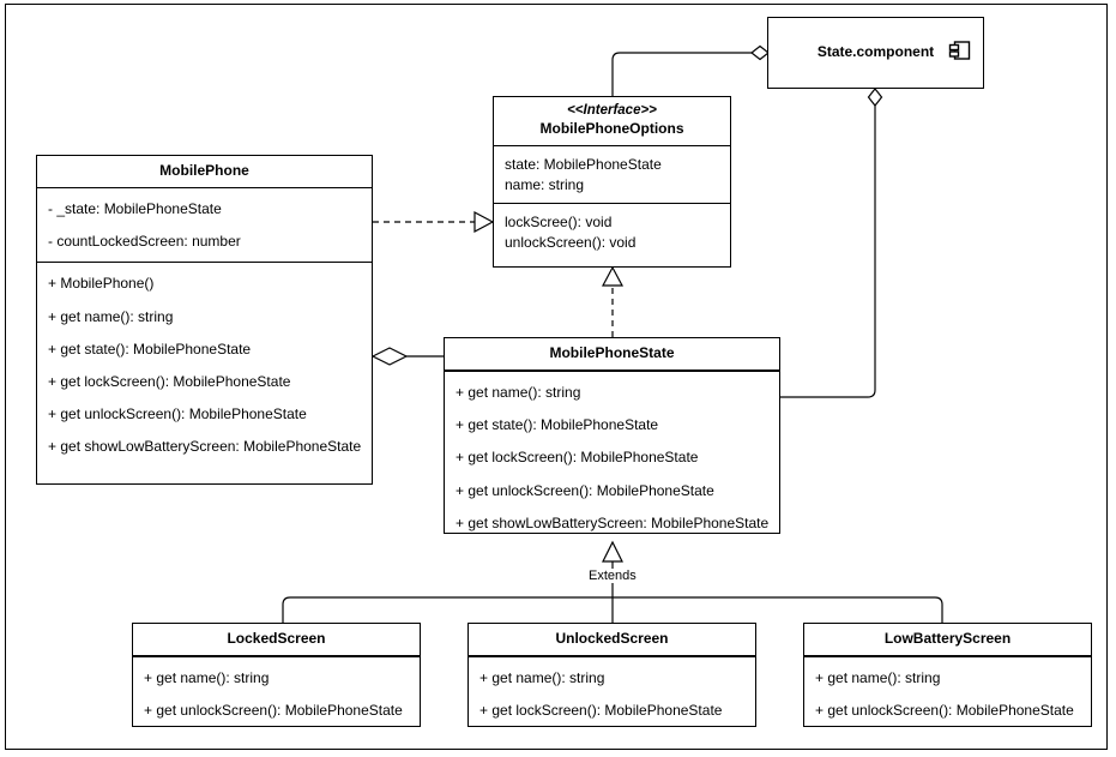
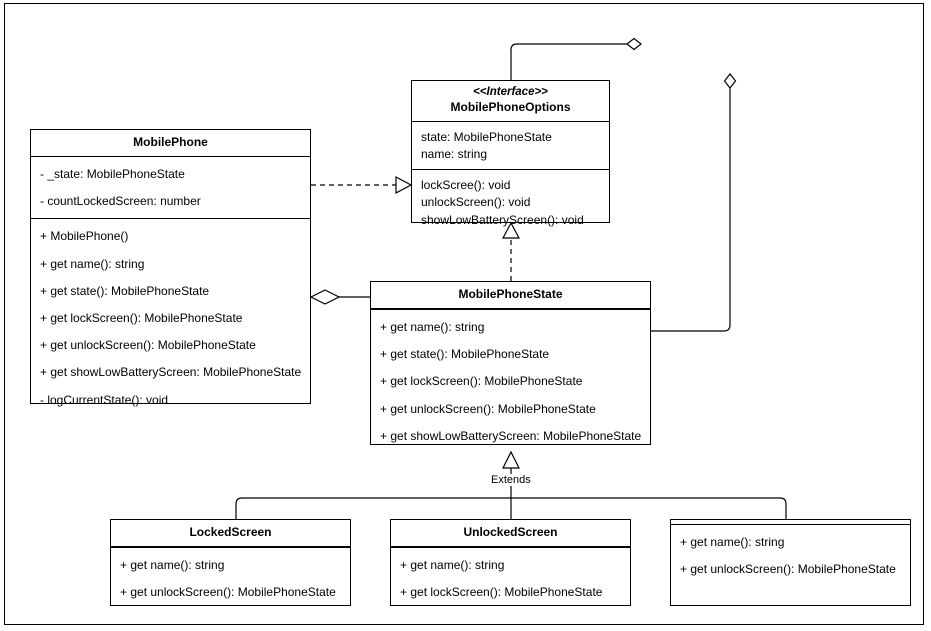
- State.component
  <<Interface>>
  MobilePhoneOptions
  state: MobilePhoneState
  name: string
  lockScree(): void
  unlockScreen(): void
+ showLowBatteryScreen(): void
  MobilePhone
  - _state: MobilePhoneState
  - countLockedScreen: number
  + MobilePhone()
  + get name(): string
  + get state(): MobilePhoneState
  + get lockScreen(): MobilePhoneState
  + get unlockScreen(): MobilePhoneState
  + get showLowBatteryScreen: MobilePhoneState
+ - logCurrentState(): void
  MobilePhoneState
  + get name(): string
  + get state(): MobilePhoneState
  + get lockScreen(): MobilePhoneState
  + get unlockScreen(): MobilePhoneState
  + get showLowBatteryScreen: MobilePhoneState
  LockedScreen
  + get name(): string
  + get unlockScreen(): MobilePhoneState
  UnlockedScreen
  + get name(): string
  + get lockScreen(): MobilePhoneState
- LowBatteryScreen
  + get name(): string
  + get unlockScreen(): MobilePhoneState
  Extends
